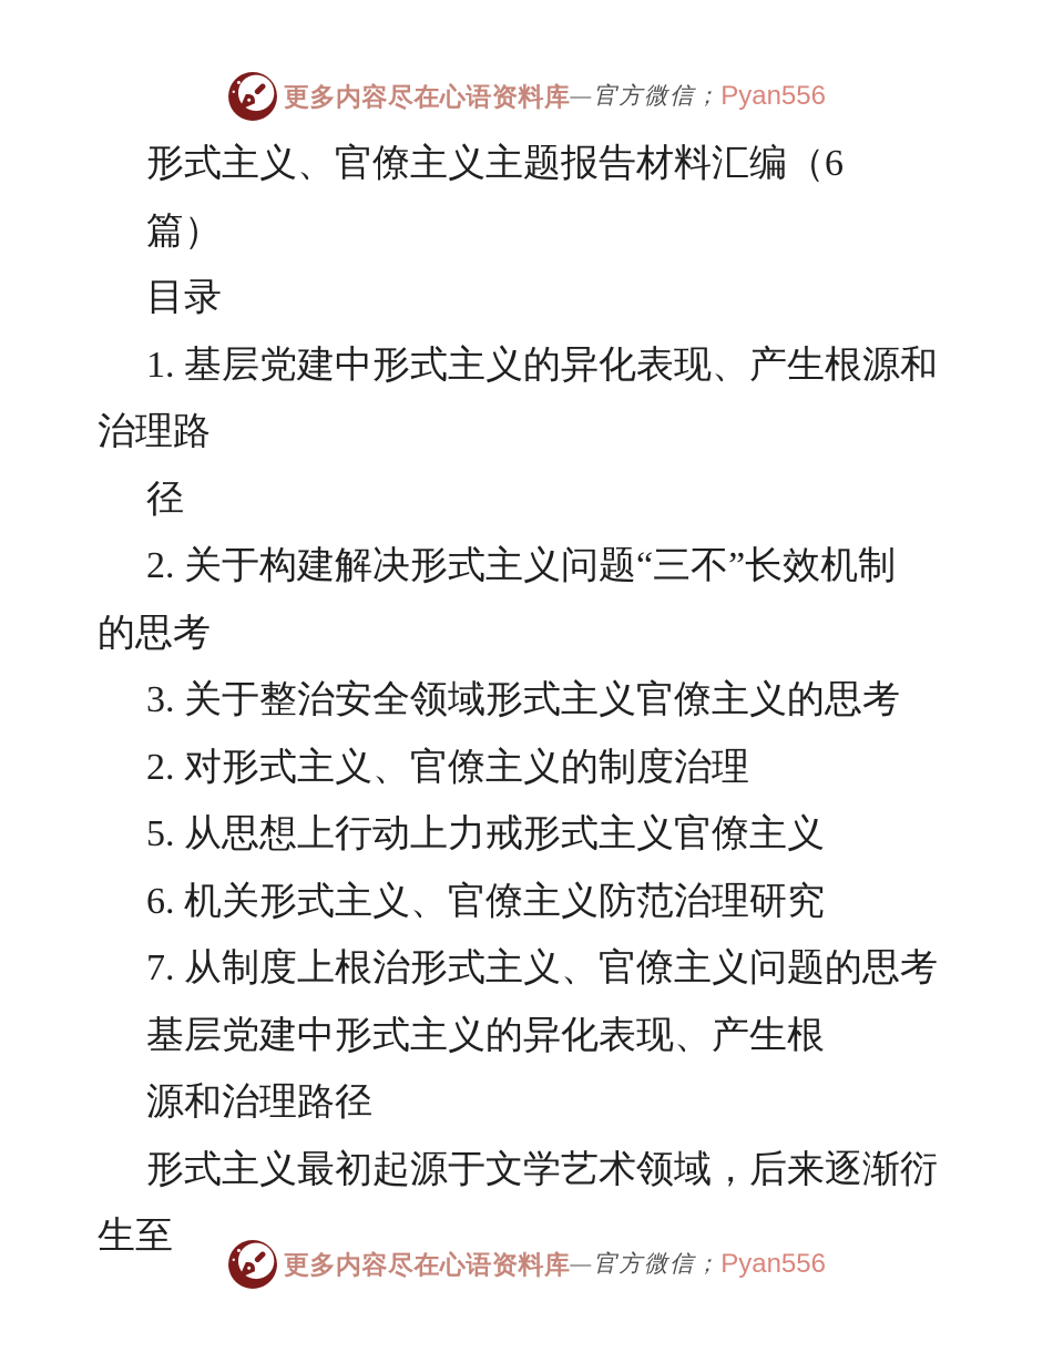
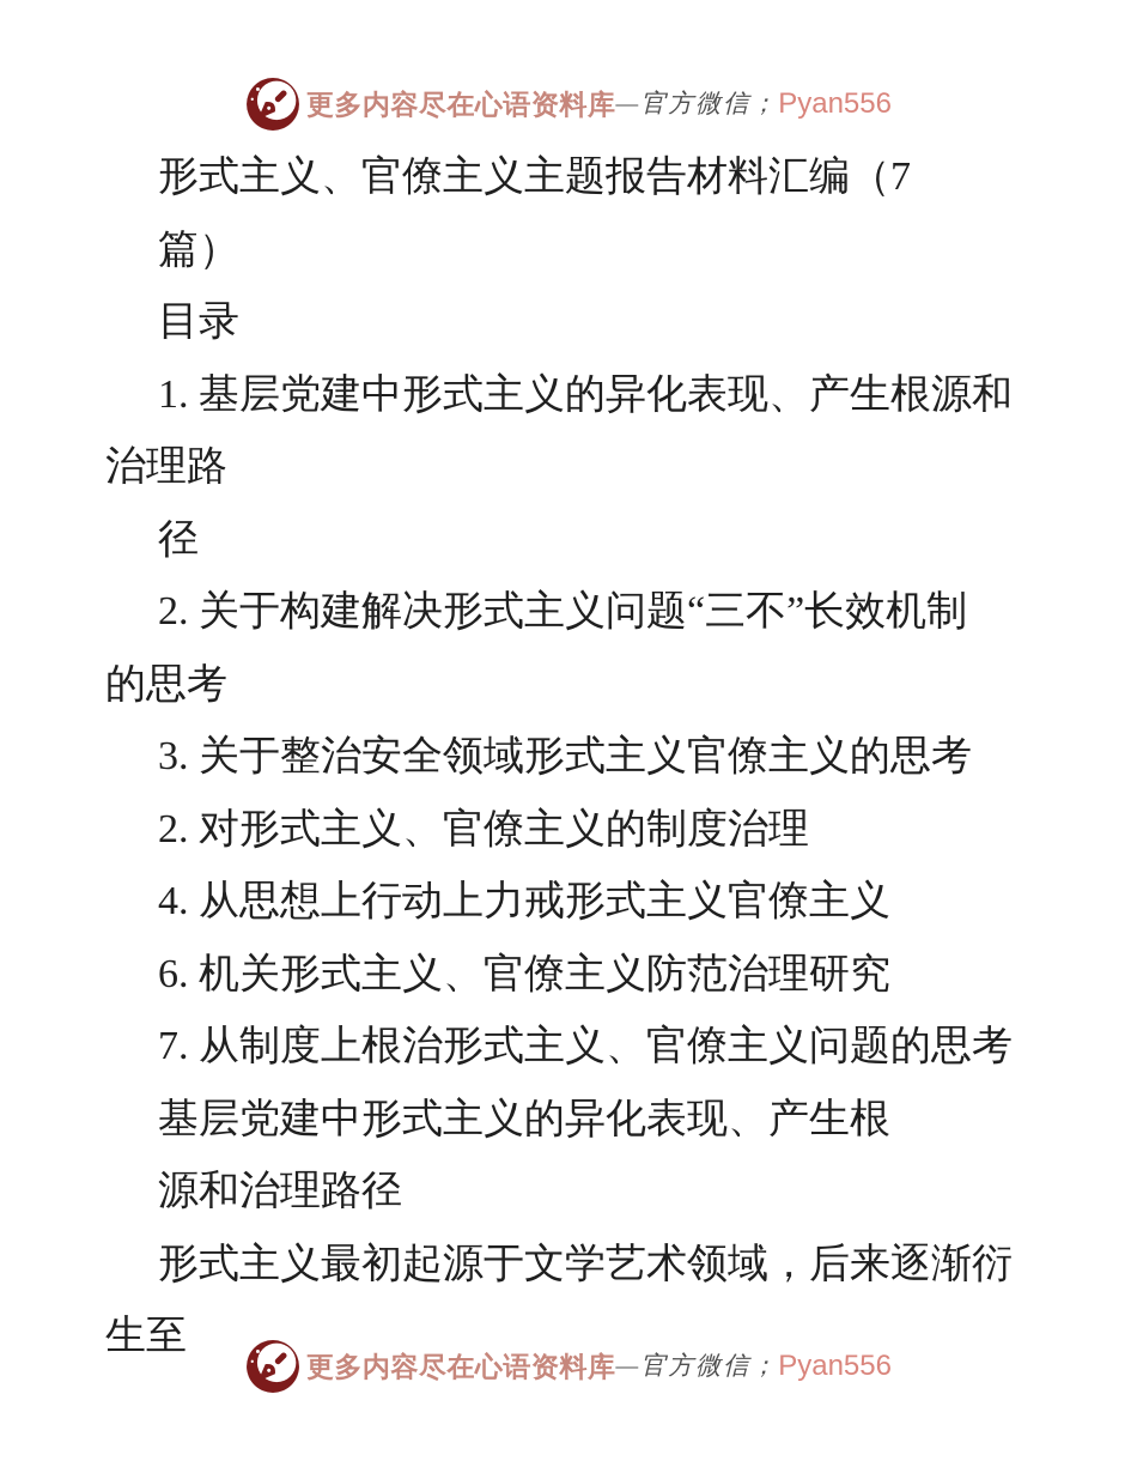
  更多内容尽在心语资料库
  —官方微信；
  Pyan556
- 形式主义、官僚主义主题报告材料汇编（6
+ 形式主义、官僚主义主题报告材料汇编（7
  篇）
  目录
  1. 基层党建中形式主义的异化表现、产生根源和
  治理路
  径
  2. 关于构建解决形式主义问题“三不”长效机制
  的思考
  3. 关于整治安全领域形式主义官僚主义的思考
  2. 对形式主义、官僚主义的制度治理
- 5. 从思想上行动上力戒形式主义官僚主义
+ 4. 从思想上行动上力戒形式主义官僚主义
  6. 机关形式主义、官僚主义防范治理研究
  7. 从制度上根治形式主义、官僚主义问题的思考
  基层党建中形式主义的异化表现、产生根
  源和治理路径
  形式主义最初起源于文学艺术领域，后来逐渐衍
  生至
  更多内容尽在心语资料库
  —官方微信；
  Pyan556
